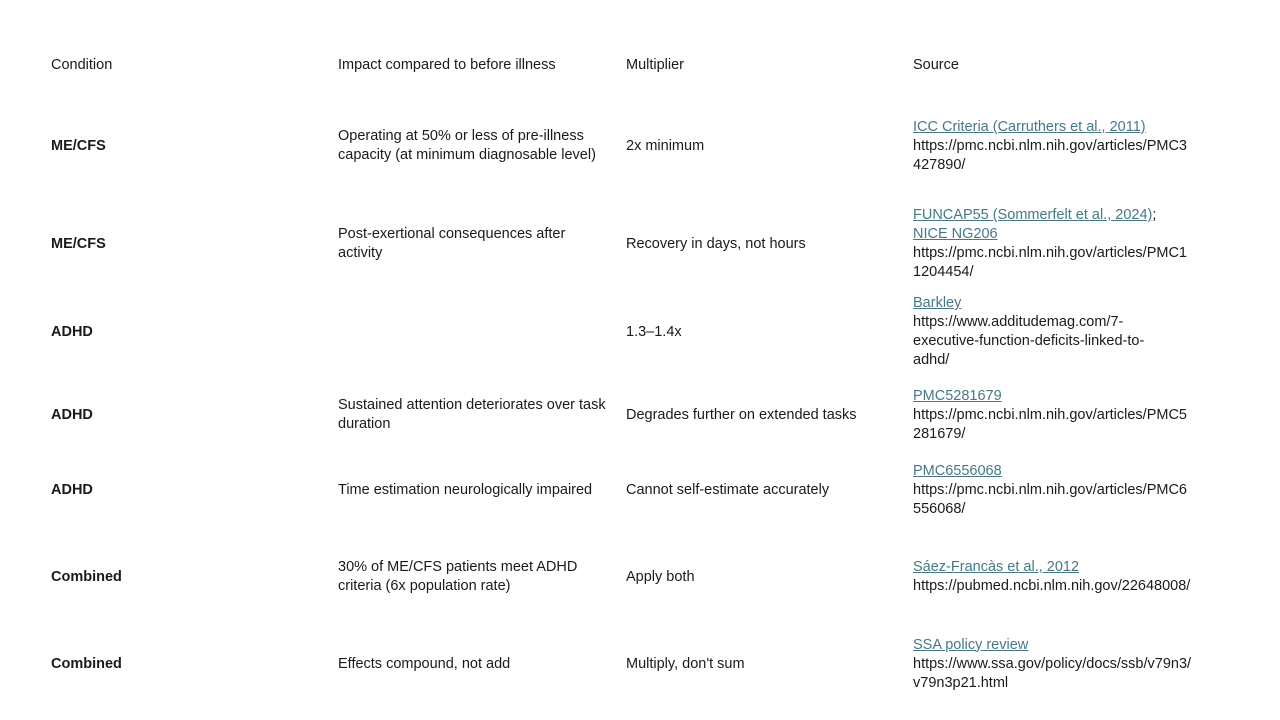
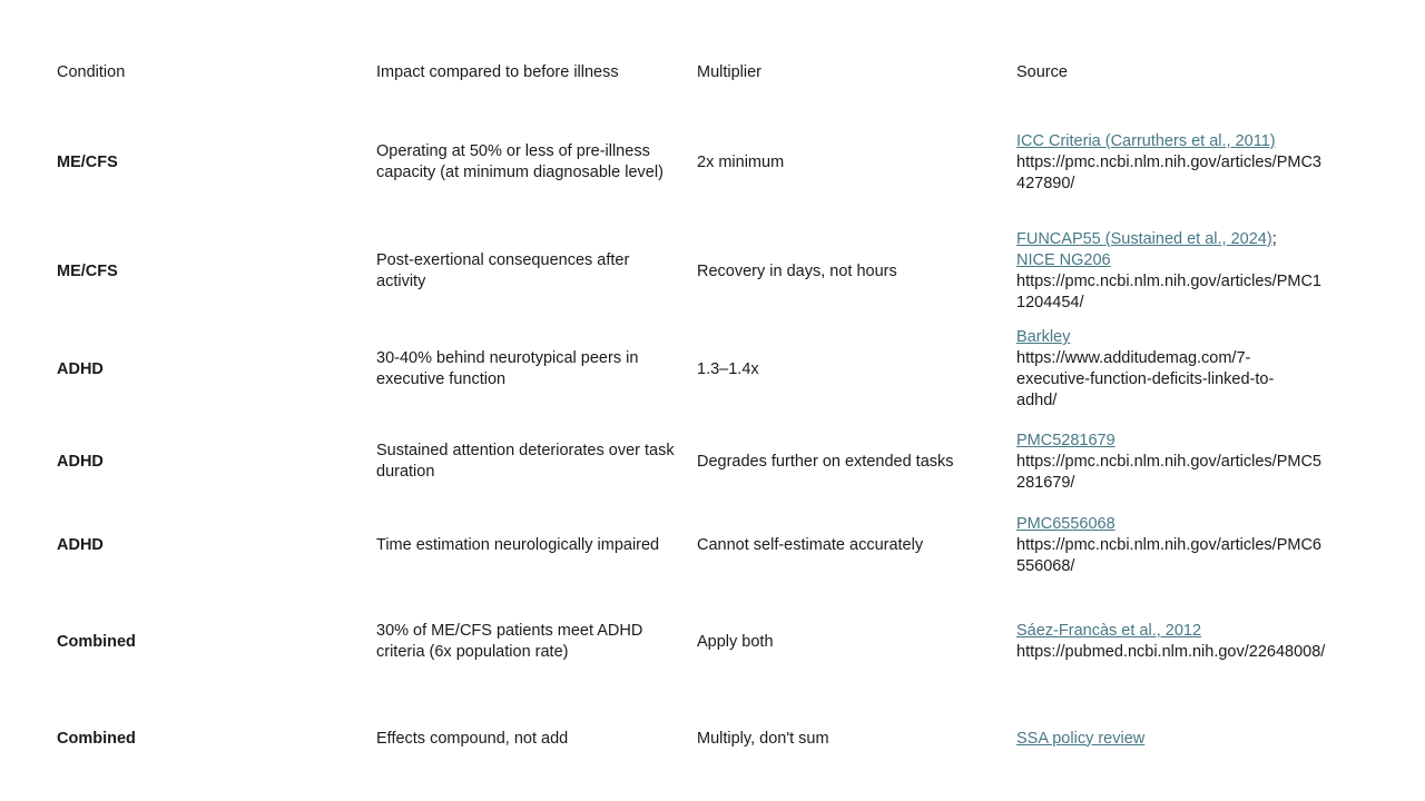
  Condition
  Impact compared to before illness
  Multiplier
  Source
  ME/CFS
  Operating at 50% or less of pre-illness capacity (at minimum diagnosable level)
  2x minimum
  ICC Criteria (Carruthers et al., 2011)
  https://pmc.ncbi.nlm.nih.gov/articles/PMC3427890/
  ME/CFS
  Post-exertional consequences after activity
  Recovery in days, not hours
- FUNCAP55 (Sommerfelt et al., 2024);
+ FUNCAP55 (Sustained et al., 2024);
  NICE NG206
  https://pmc.ncbi.nlm.nih.gov/articles/PMC11204454/
  ADHD
+ 30-40% behind neurotypical peers in executive function
  1.3–1.4x
  Barkley
  https://www.additudemag.com/7-executive-function-deficits-linked-to-adhd/
  ADHD
  Sustained attention deteriorates over task duration
  Degrades further on extended tasks
  PMC5281679
  https://pmc.ncbi.nlm.nih.gov/articles/PMC5281679/
  ADHD
  Time estimation neurologically impaired
  Cannot self-estimate accurately
  PMC6556068
  https://pmc.ncbi.nlm.nih.gov/articles/PMC6556068/
  Combined
  30% of ME/CFS patients meet ADHD criteria (6x population rate)
  Apply both
  Sáez-Francàs et al., 2012
  https://pubmed.ncbi.nlm.nih.gov/22648008/
  Combined
  Effects compound, not add
  Multiply, don't sum
  SSA policy review
- https://www.ssa.gov/policy/docs/ssb/v79n3/v79n3p21.html
